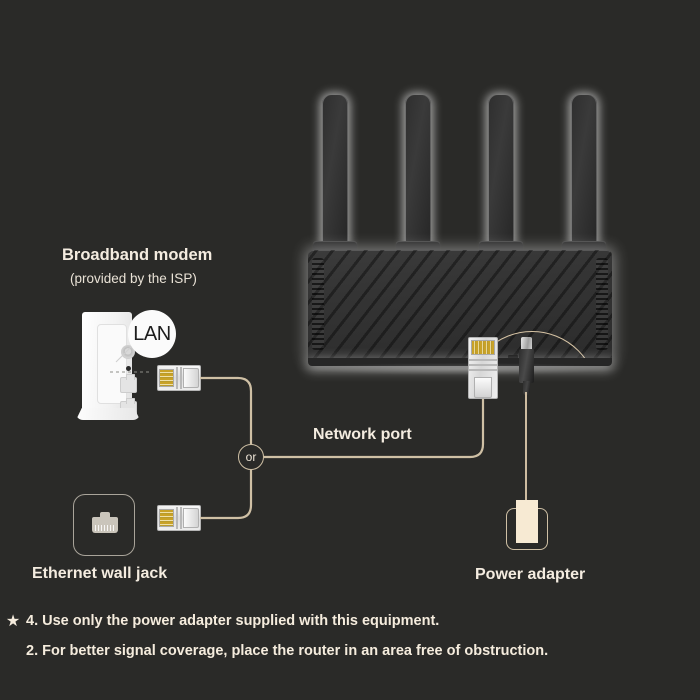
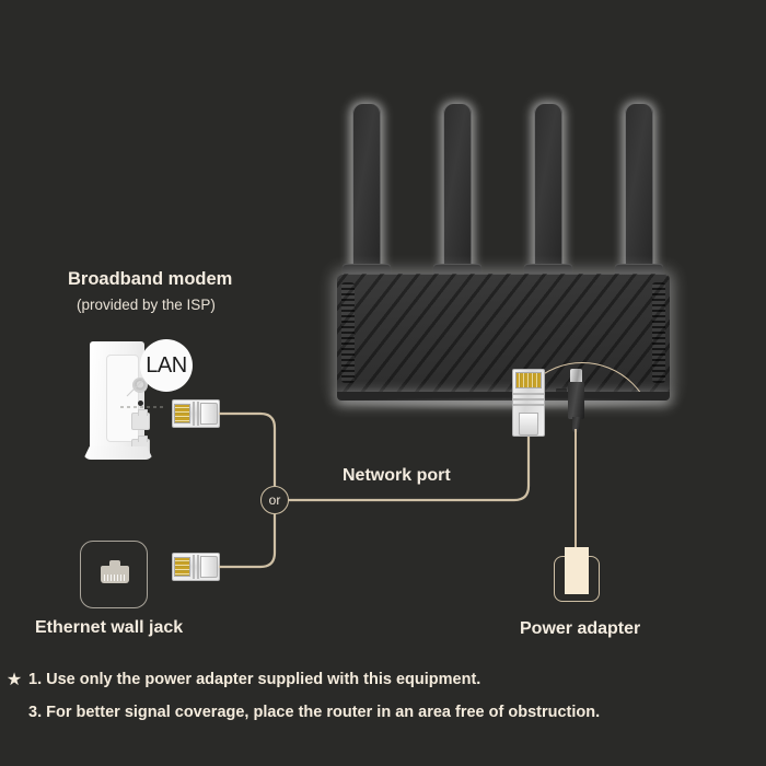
  Power adapter
  Broadband modem
  (provided by the ISP)
  LAN
  Ethernet wall jack
  or
  Network port
  ★
- 4. Use only the power adapter supplied with this equipment.
+ 1. Use only the power adapter supplied with this equipment.
- 2. For better signal coverage, place the router in an area free of obstruction.
+ 3. For better signal coverage, place the router in an area free of obstruction.
